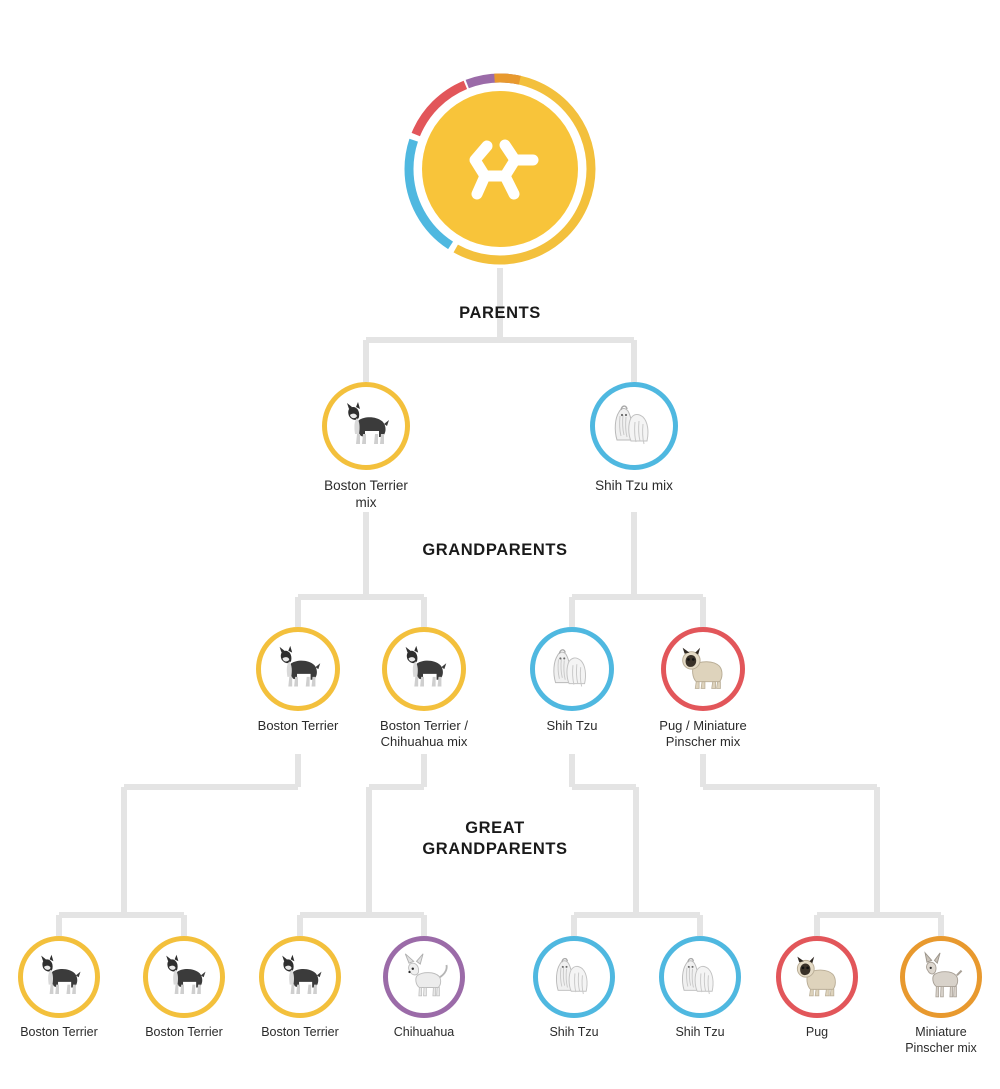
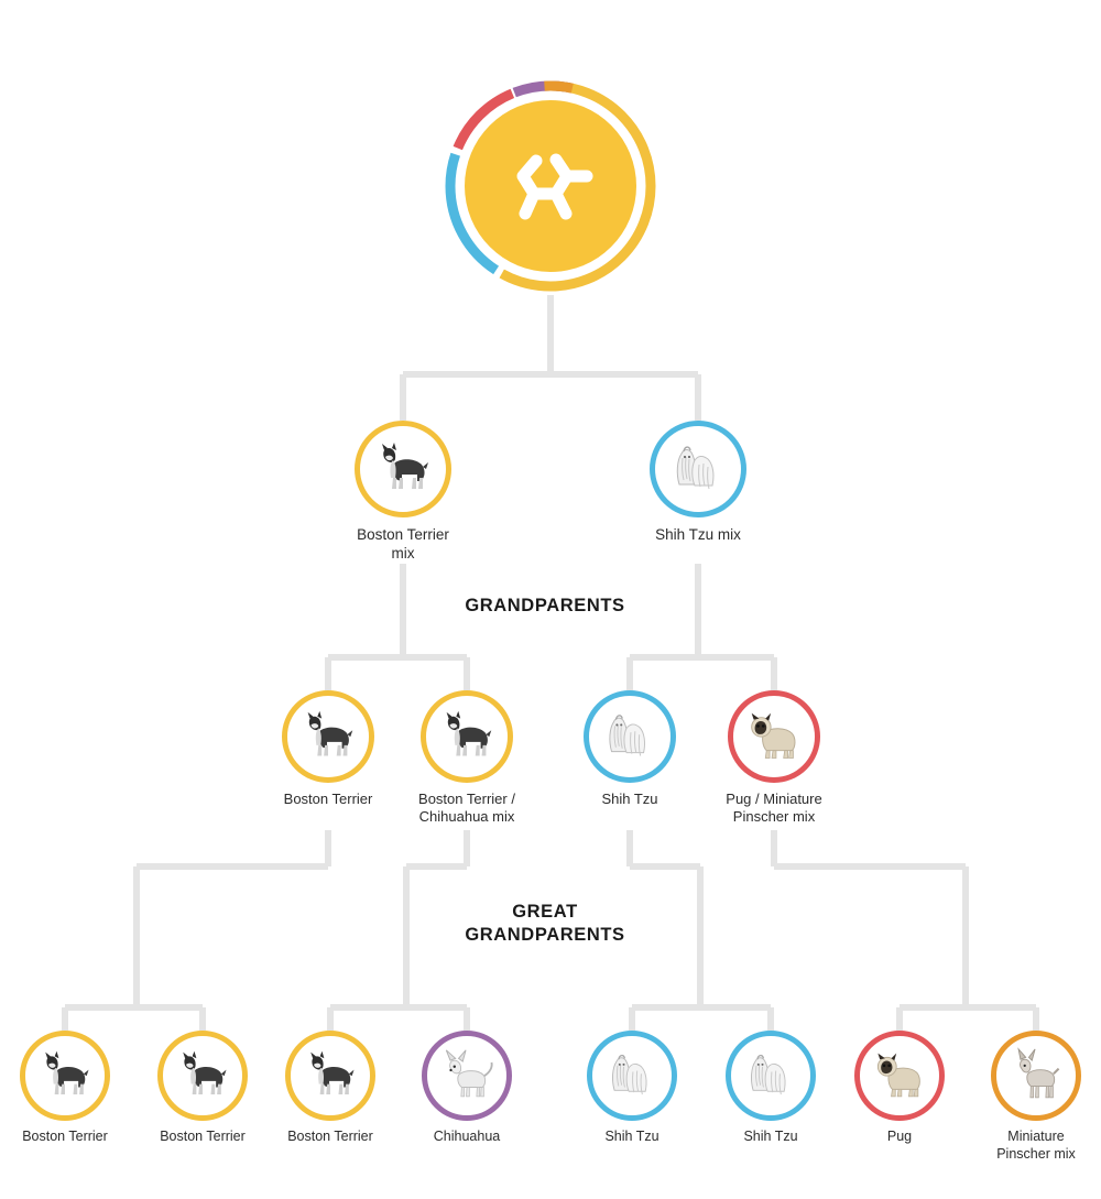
- PARENTS
  GRANDPARENTS
  GREAT
  GRANDPARENTS
  Boston Terrier
  mix
  Shih Tzu mix
  Boston Terrier
  Boston Terrier /
  Chihuahua mix
  Shih Tzu
  Pug / Miniature
  Pinscher mix
  Boston Terrier
  Boston Terrier
  Boston Terrier
  Chihuahua
  Shih Tzu
  Shih Tzu
  Pug
  Miniature
  Pinscher mix
